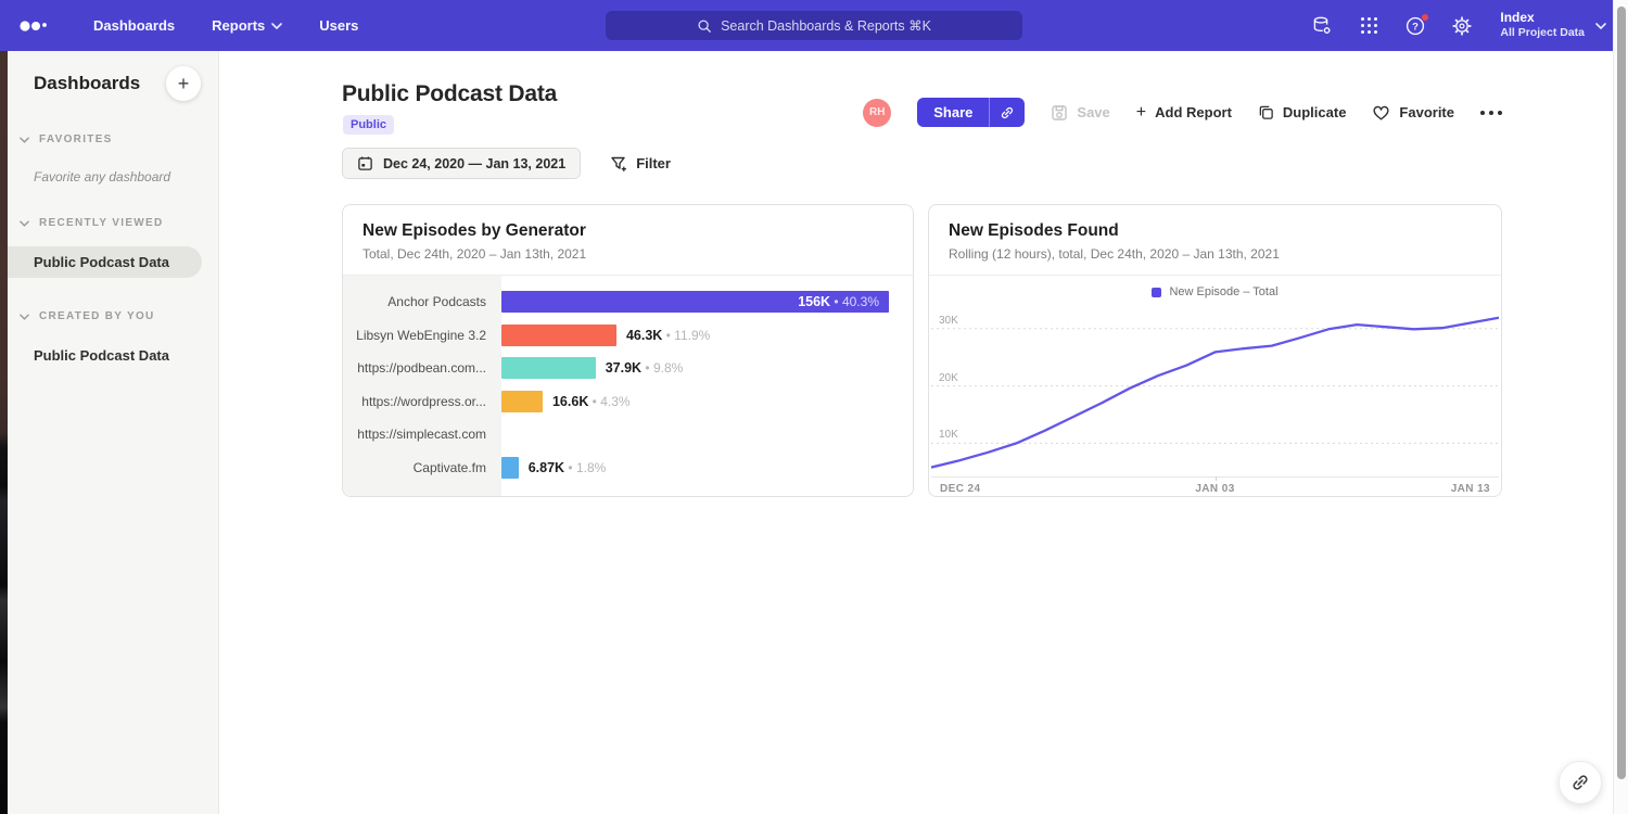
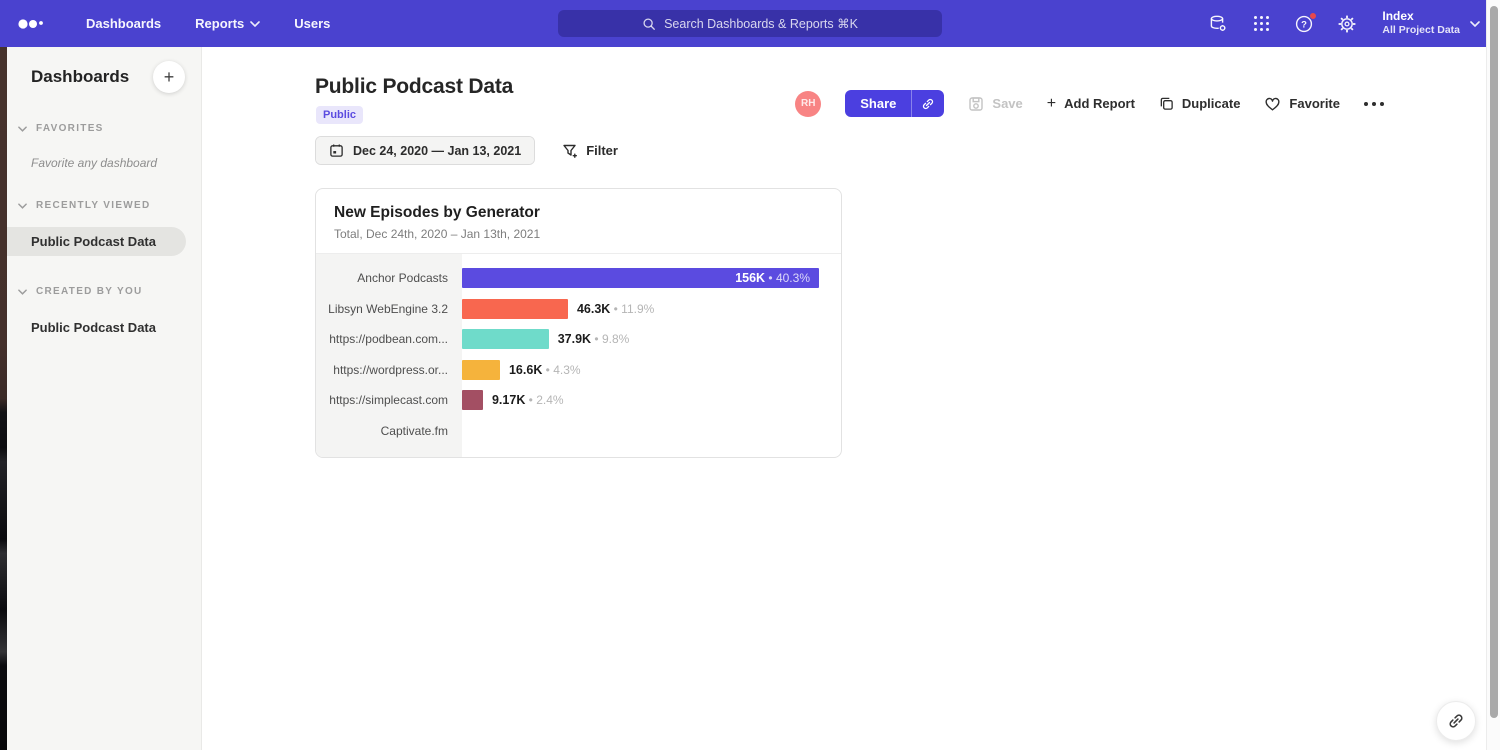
  Dashboards
  Reports
  Users
  Search Dashboards & Reports ⌘K
  ?
  Index
  All Project Data
  Dashboards
  +
  FAVORITES
  Favorite any dashboard
  RECENTLY VIEWED
  Public Podcast Data
  CREATED BY YOU
  Public Podcast Data
  Public Podcast Data
  Public
  RH
  Share
  Save
  +
  Add Report
  Duplicate
  Favorite
  Dec 24, 2020 — Jan 13, 2021
  Filter
  New Episodes by Generator
  Total, Dec 24th, 2020 – Jan 13th, 2021
  Anchor Podcasts
  156K • 40.3%
  Libsyn WebEngine 3.2
  46.3K • 11.9%
  https://podbean.com...
  37.9K • 9.8%
  https://wordpress.or...
  16.6K • 4.3%
  https://simplecast.com
+ 9.17K • 2.4%
  Captivate.fm
- 6.87K • 1.8%
- New Episodes Found
- Rolling (12 hours), total, Dec 24th, 2020 – Jan 13th, 2021
- New Episode – Total
- 10K
- 20K
- 30K
- DEC 24
- JAN 03
- JAN 13
